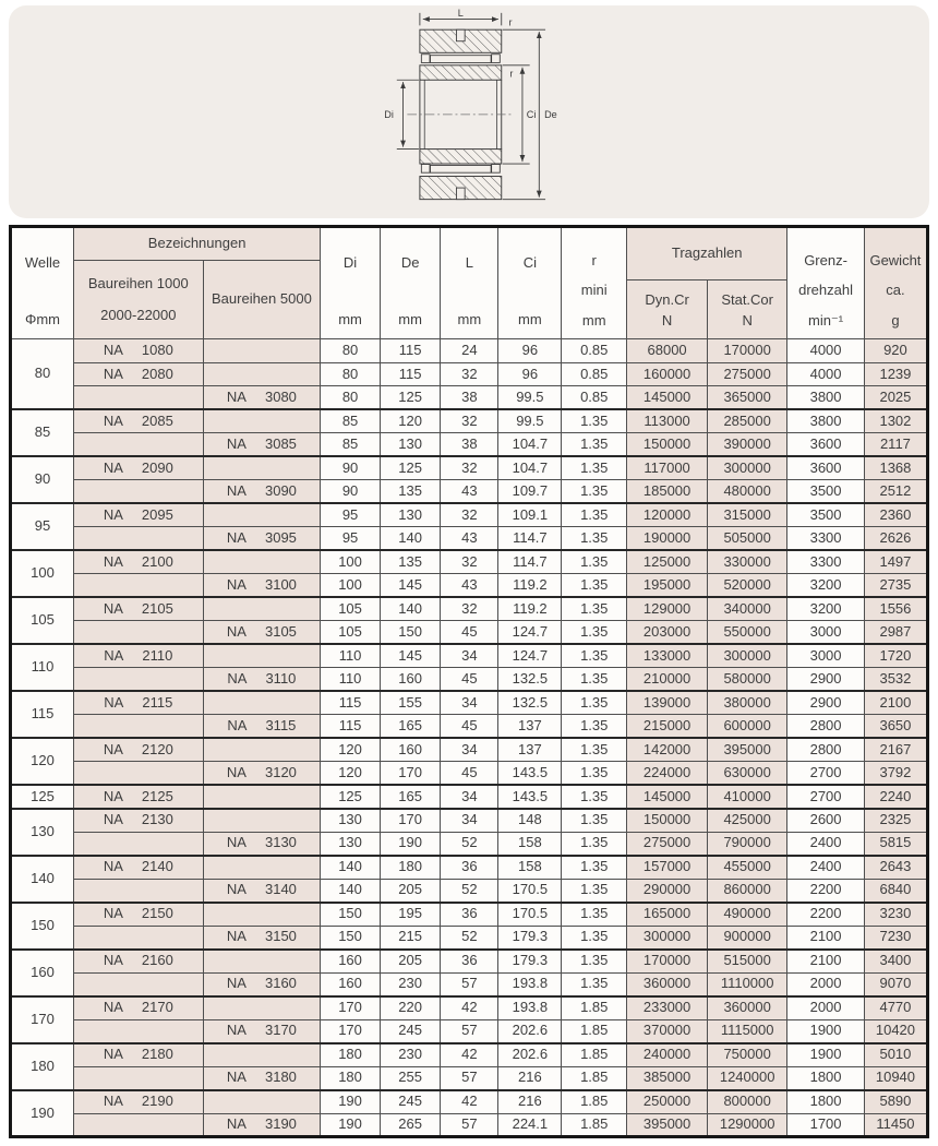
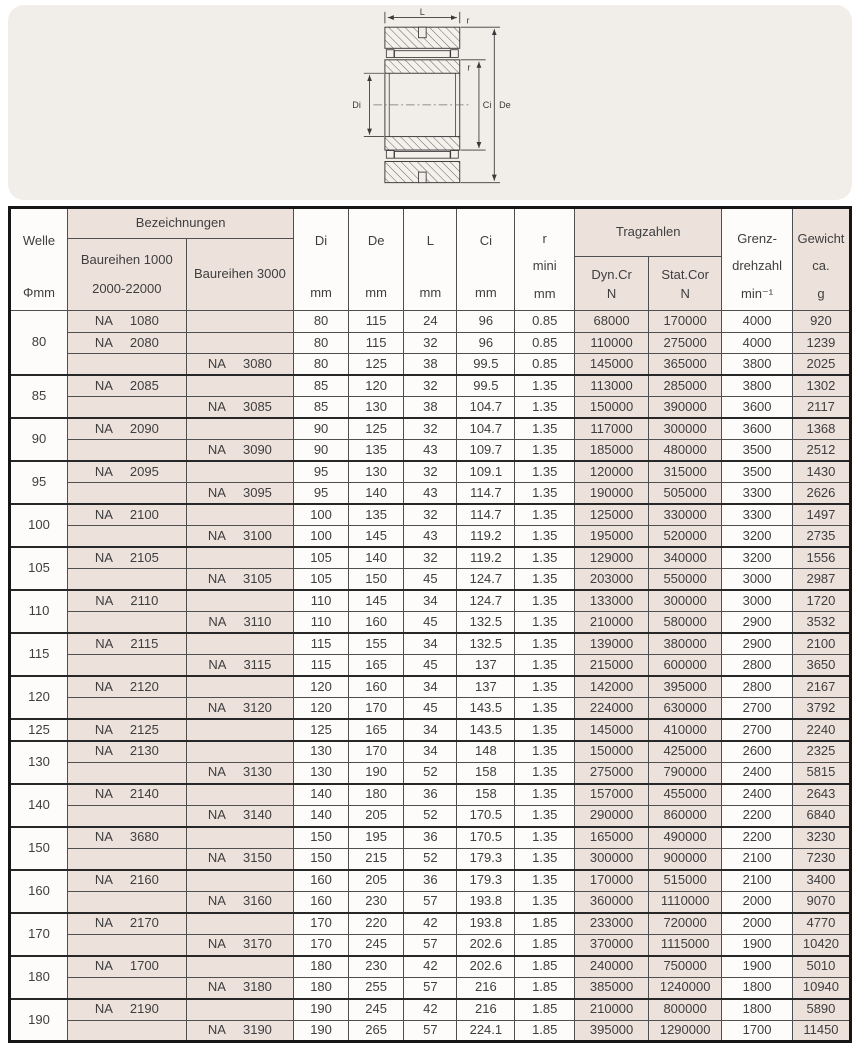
  L
  r
  r
  Di
  Ci
  De
  Welle Φmm	Bezeichnungen	Di mm	De mm	L mm	Ci mm	r mini mm	Tragzahlen	Grenz- drehzahl min⁻¹	Gewicht ca. g
- Baureihen 1000 2000-22000	Baureihen 5000
+ Baureihen 1000 2000-22000	Baureihen 3000
  Dyn.Cr N	Stat.Cor N
  80	NA 1080		80	115	24	96	0.85	68000	170000	4000	920
- NA 2080		80	115	32	96	0.85	160000	275000	4000	1239
+ NA 2080		80	115	32	96	0.85	110000	275000	4000	1239
  	NA 3080	80	125	38	99.5	0.85	145000	365000	3800	2025
  85	NA 2085		85	120	32	99.5	1.35	113000	285000	3800	1302
  	NA 3085	85	130	38	104.7	1.35	150000	390000	3600	2117
  90	NA 2090		90	125	32	104.7	1.35	117000	300000	3600	1368
  	NA 3090	90	135	43	109.7	1.35	185000	480000	3500	2512
- 95	NA 2095		95	130	32	109.1	1.35	120000	315000	3500	2360
+ 95	NA 2095		95	130	32	109.1	1.35	120000	315000	3500	1430
  	NA 3095	95	140	43	114.7	1.35	190000	505000	3300	2626
  100	NA 2100		100	135	32	114.7	1.35	125000	330000	3300	1497
  	NA 3100	100	145	43	119.2	1.35	195000	520000	3200	2735
  105	NA 2105		105	140	32	119.2	1.35	129000	340000	3200	1556
  	NA 3105	105	150	45	124.7	1.35	203000	550000	3000	2987
  110	NA 2110		110	145	34	124.7	1.35	133000	300000	3000	1720
  	NA 3110	110	160	45	132.5	1.35	210000	580000	2900	3532
  115	NA 2115		115	155	34	132.5	1.35	139000	380000	2900	2100
  	NA 3115	115	165	45	137	1.35	215000	600000	2800	3650
  120	NA 2120		120	160	34	137	1.35	142000	395000	2800	2167
  	NA 3120	120	170	45	143.5	1.35	224000	630000	2700	3792
  125	NA 2125		125	165	34	143.5	1.35	145000	410000	2700	2240
  130	NA 2130		130	170	34	148	1.35	150000	425000	2600	2325
  	NA 3130	130	190	52	158	1.35	275000	790000	2400	5815
  140	NA 2140		140	180	36	158	1.35	157000	455000	2400	2643
  	NA 3140	140	205	52	170.5	1.35	290000	860000	2200	6840
- 150	NA 2150		150	195	36	170.5	1.35	165000	490000	2200	3230
+ 150	NA 3680		150	195	36	170.5	1.35	165000	490000	2200	3230
  	NA 3150	150	215	52	179.3	1.35	300000	900000	2100	7230
  160	NA 2160		160	205	36	179.3	1.35	170000	515000	2100	3400
  	NA 3160	160	230	57	193.8	1.35	360000	1110000	2000	9070
- 170	NA 2170		170	220	42	193.8	1.85	233000	360000	2000	4770
+ 170	NA 2170		170	220	42	193.8	1.85	233000	720000	2000	4770
  	NA 3170	170	245	57	202.6	1.85	370000	1115000	1900	10420
- 180	NA 2180		180	230	42	202.6	1.85	240000	750000	1900	5010
+ 180	NA 1700		180	230	42	202.6	1.85	240000	750000	1900	5010
  	NA 3180	180	255	57	216	1.85	385000	1240000	1800	10940
- 190	NA 2190		190	245	42	216	1.85	250000	800000	1800	5890
+ 190	NA 2190		190	245	42	216	1.85	210000	800000	1800	5890
  	NA 3190	190	265	57	224.1	1.85	395000	1290000	1700	11450
